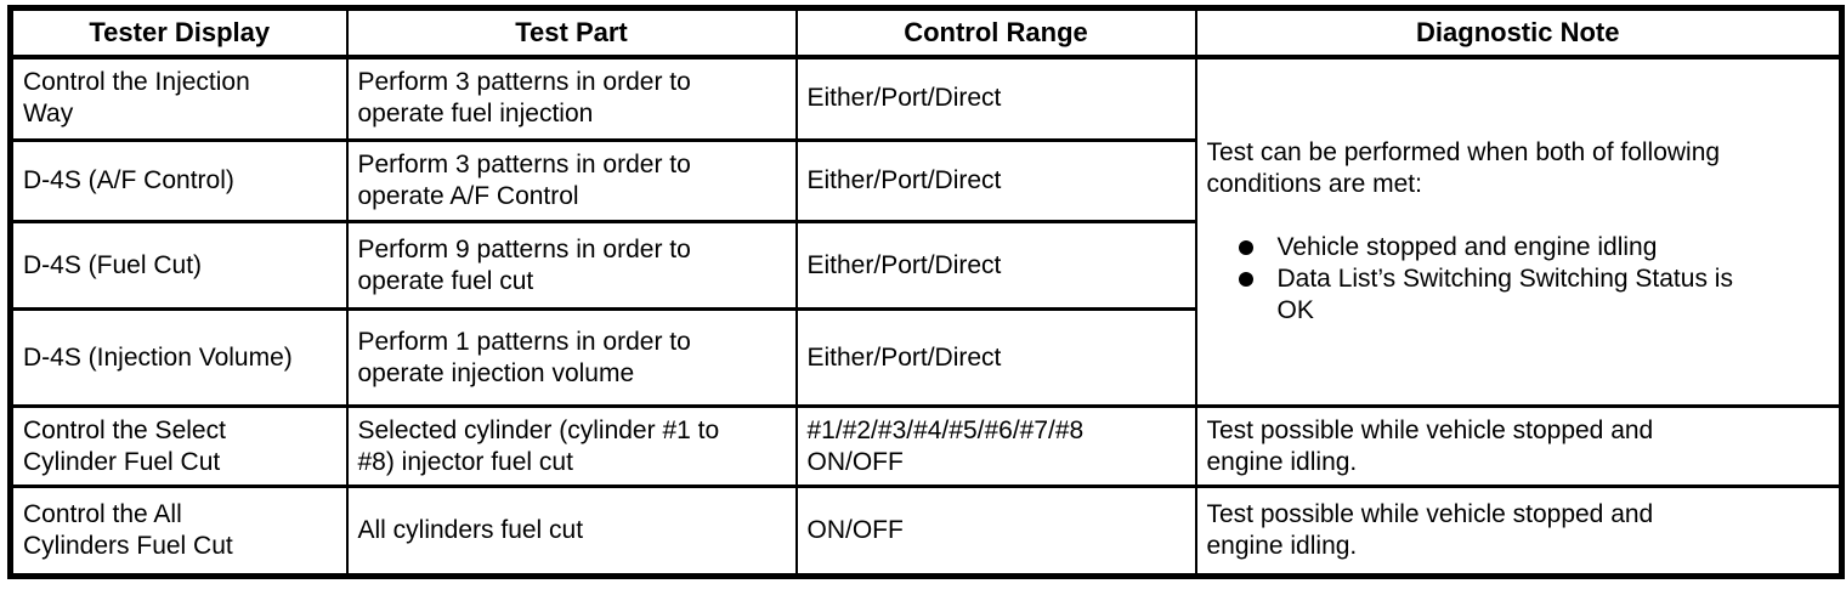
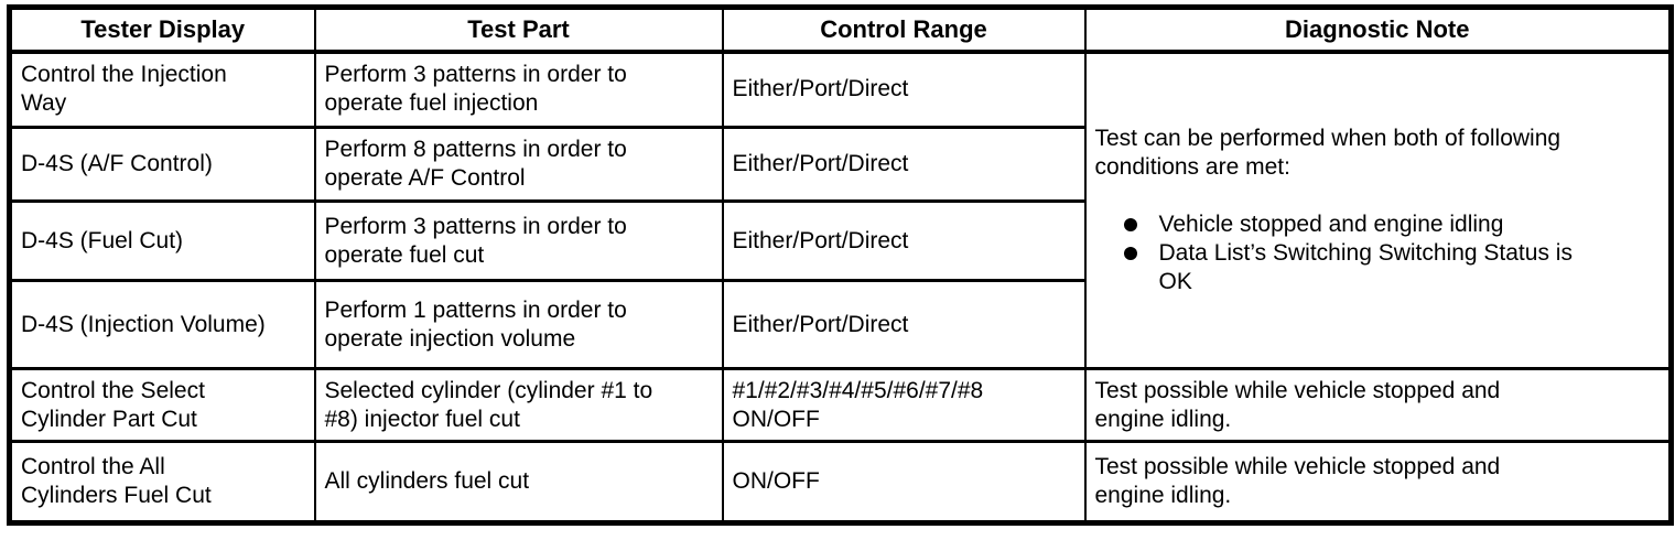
  Tester Display	Test Part	Control Range	Diagnostic Note
  Control the Injection Way	Perform 3 patterns in order to operate fuel injection	Either/Port/Direct	Test can be performed when both of following conditions are met: Vehicle stopped and engine idling Data List’s Switching Switching Status is OK
- D-4S (A/F Control)	Perform 3 patterns in order to operate A/F Control	Either/Port/Direct
+ D-4S (A/F Control)	Perform 8 patterns in order to operate A/F Control	Either/Port/Direct
- D-4S (Fuel Cut)	Perform 9 patterns in order to operate fuel cut	Either/Port/Direct
+ D-4S (Fuel Cut)	Perform 3 patterns in order to operate fuel cut	Either/Port/Direct
  D-4S (Injection Volume)	Perform 1 patterns in order to operate injection volume	Either/Port/Direct
- Control the Select Cylinder Fuel Cut	Selected cylinder (cylinder #1 to #8) injector fuel cut	#1/#2/#3/#4/#5/#6/#7/#8 ON/OFF	Test possible while vehicle stopped and engine idling.
+ Control the Select Cylinder Part Cut	Selected cylinder (cylinder #1 to #8) injector fuel cut	#1/#2/#3/#4/#5/#6/#7/#8 ON/OFF	Test possible while vehicle stopped and engine idling.
  Control the All Cylinders Fuel Cut	All cylinders fuel cut	ON/OFF	Test possible while vehicle stopped and engine idling.
